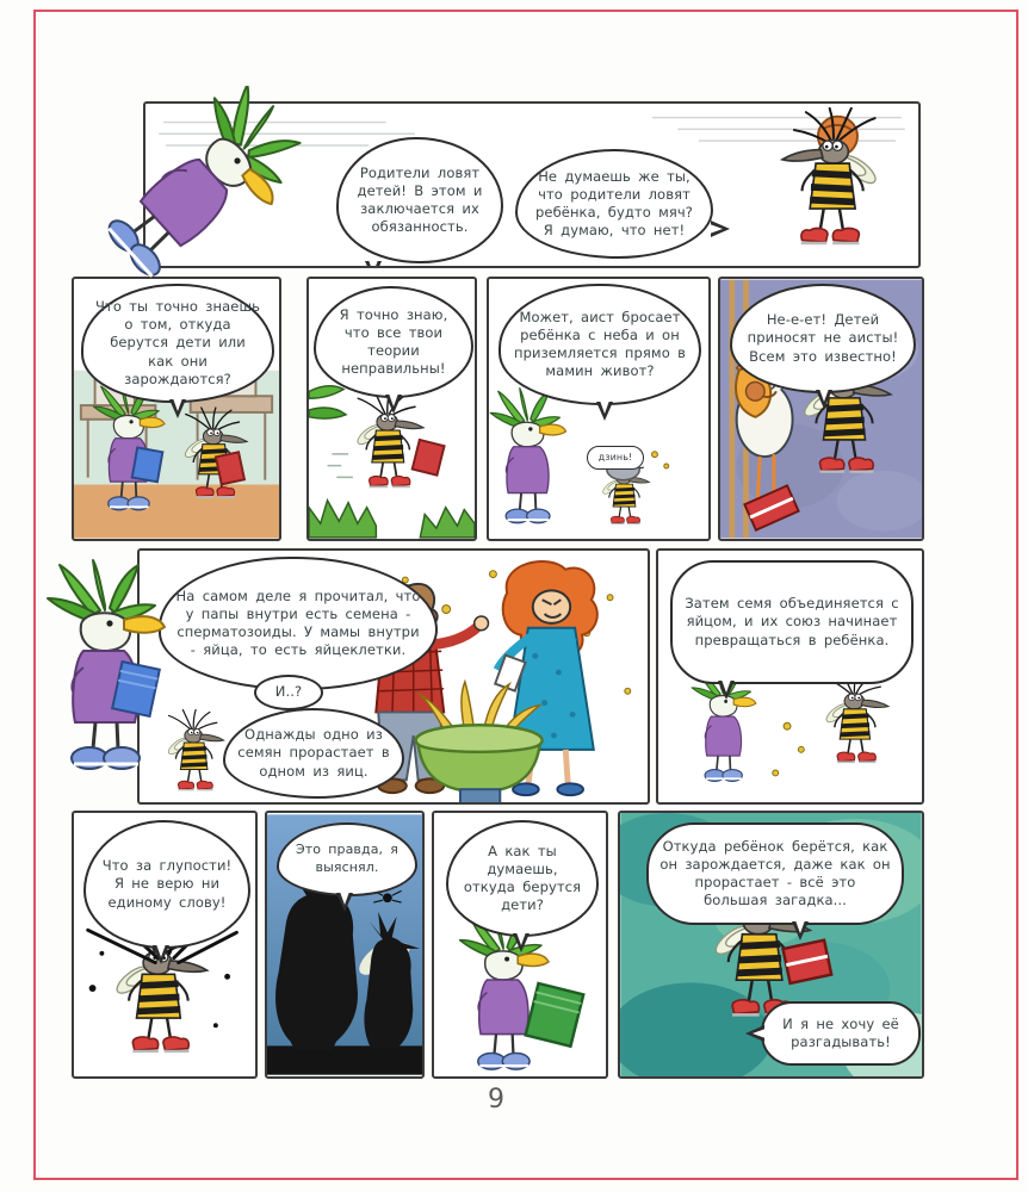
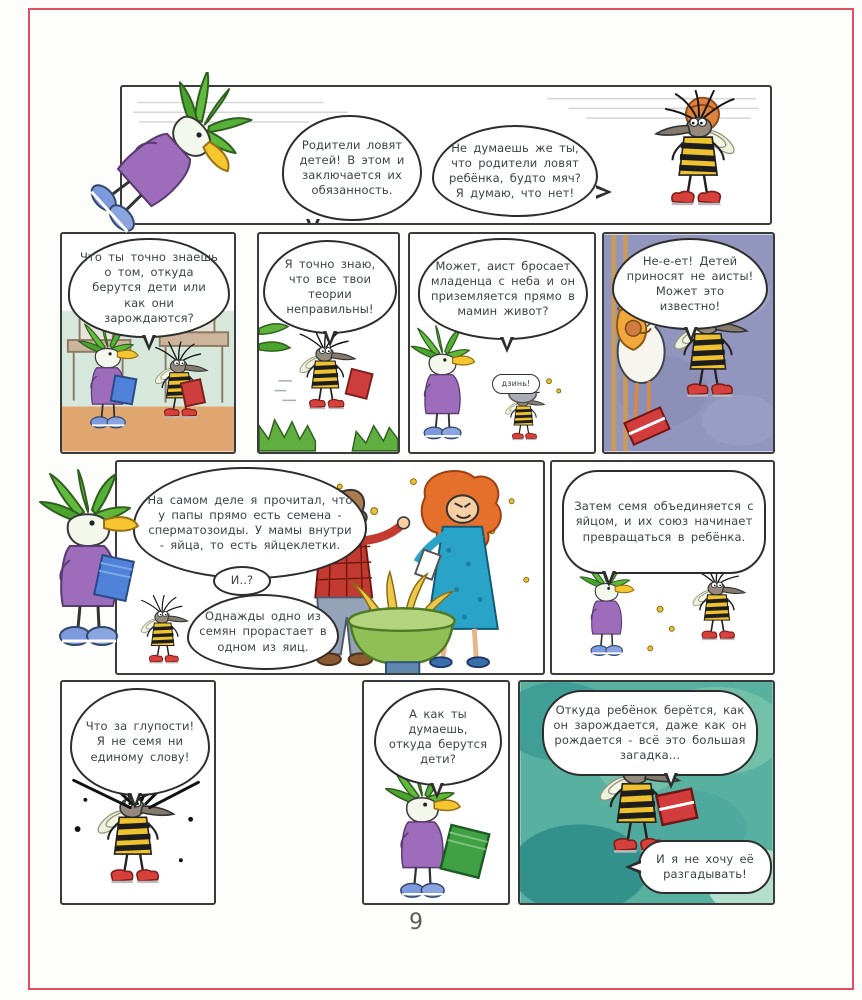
  Родители ловят детей! В этом и заключается их обязанность.
  Не думаешь же ты, что родители ловят ребёнка, будто мяч? Я думаю, что нет!
  Что ты точно знаешь о том, откуда берутся дети или как они зарождаются?
  Я точно знаю, что все твои теории неправильны!
- Может, аист бросает ребёнка с неба и он приземляется прямо в мамин живот?
+ Может, аист бросает младенца с неба и он приземляется прямо в мамин живот?
  дзинь!
- Не-е-ет! Детей приносят не аисты! Всем это известно!
+ Не-е-ет! Детей приносят не аисты! Может это известно!
- На самом деле я прочитал, что у папы внутри есть семена - сперматозоиды. У мамы внутри - яйца, то есть яйцеклетки.
+ На самом деле я прочитал, что у папы прямо есть семена - сперматозоиды. У мамы внутри - яйца, то есть яйцеклетки.
  И..?
  Однажды одно из семян прорастает в одном из яиц.
  Затем семя объединяется с яйцом, и их союз начинает превращаться в ребёнка.
- Что за глупости! Я не верю ни единому слову!
+ Что за глупости! Я не семя ни единому слову!
- Это правда, я выяснял.
  А как ты думаешь, откуда берутся дети?
- Откуда ребёнок берётся, как он зарождается, даже как он прорастает - всё это большая загадка...
+ Откуда ребёнок берётся, как он зарождается, даже как он рождается - всё это большая загадка...
  И я не хочу её разгадывать!
  9
